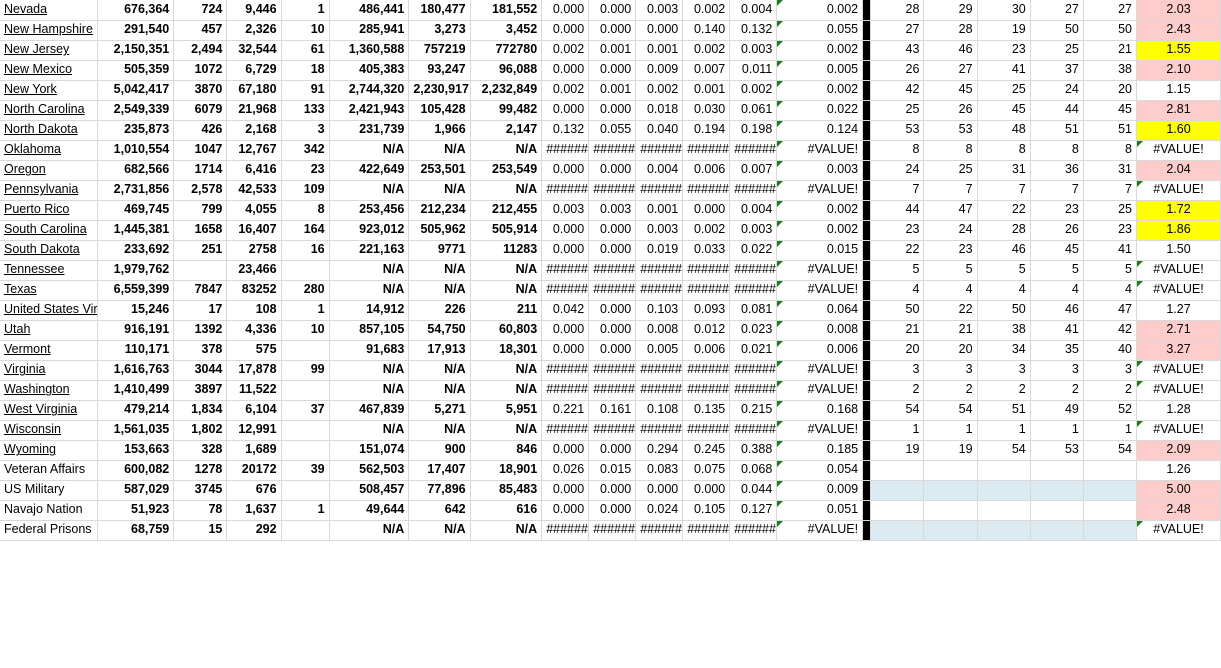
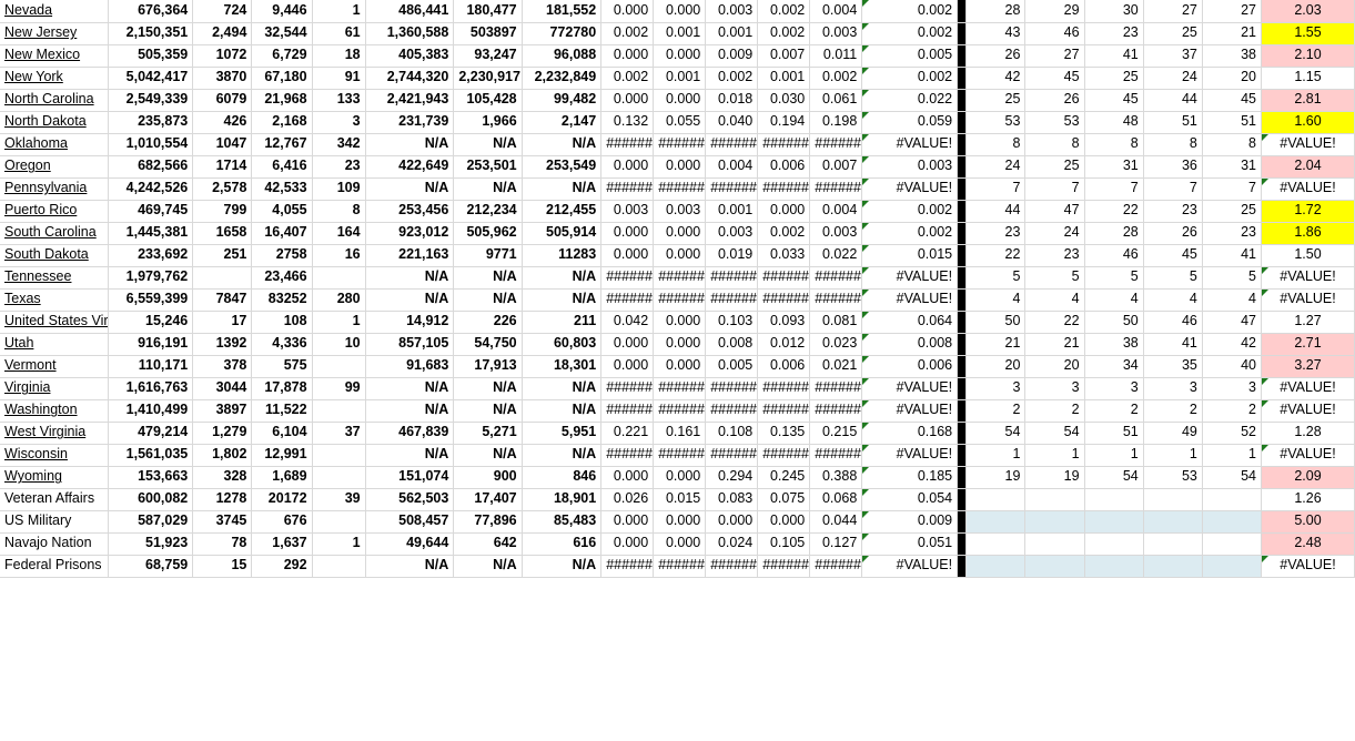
  Nevada	676,364	724	9,446	1	486,441	180,477	181,552	0.000	0.000	0.003	0.002	0.004	0.002		28	29	30	27	27	2.03
- New Hampshire	291,540	457	2,326	10	285,941	3,273	3,452	0.000	0.000	0.000	0.140	0.132	0.055		27	28	19	50	50	2.43
- New Jersey	2,150,351	2,494	32,544	61	1,360,588	757219	772780	0.002	0.001	0.001	0.002	0.003	0.002		43	46	23	25	21	1.55
+ New Jersey	2,150,351	2,494	32,544	61	1,360,588	503897	772780	0.002	0.001	0.001	0.002	0.003	0.002		43	46	23	25	21	1.55
  New Mexico	505,359	1072	6,729	18	405,383	93,247	96,088	0.000	0.000	0.009	0.007	0.011	0.005		26	27	41	37	38	2.10
  New York	5,042,417	3870	67,180	91	2,744,320	2,230,917	2,232,849	0.002	0.001	0.002	0.001	0.002	0.002		42	45	25	24	20	1.15
  North Carolina	2,549,339	6079	21,968	133	2,421,943	105,428	99,482	0.000	0.000	0.018	0.030	0.061	0.022		25	26	45	44	45	2.81
- North Dakota	235,873	426	2,168	3	231,739	1,966	2,147	0.132	0.055	0.040	0.194	0.198	0.124		53	53	48	51	51	1.60
+ North Dakota	235,873	426	2,168	3	231,739	1,966	2,147	0.132	0.055	0.040	0.194	0.198	0.059		53	53	48	51	51	1.60
  Oklahoma	1,010,554	1047	12,767	342	N/A	N/A	N/A	######	######	######	######	######	#VALUE!		8	8	8	8	8	#VALUE!
  Oregon	682,566	1714	6,416	23	422,649	253,501	253,549	0.000	0.000	0.004	0.006	0.007	0.003		24	25	31	36	31	2.04
- Pennsylvania	2,731,856	2,578	42,533	109	N/A	N/A	N/A	######	######	######	######	######	#VALUE!		7	7	7	7	7	#VALUE!
+ Pennsylvania	4,242,526	2,578	42,533	109	N/A	N/A	N/A	######	######	######	######	######	#VALUE!		7	7	7	7	7	#VALUE!
  Puerto Rico	469,745	799	4,055	8	253,456	212,234	212,455	0.003	0.003	0.001	0.000	0.004	0.002		44	47	22	23	25	1.72
  South Carolina	1,445,381	1658	16,407	164	923,012	505,962	505,914	0.000	0.000	0.003	0.002	0.003	0.002		23	24	28	26	23	1.86
  South Dakota	233,692	251	2758	16	221,163	9771	11283	0.000	0.000	0.019	0.033	0.022	0.015		22	23	46	45	41	1.50
  Tennessee	1,979,762		23,466		N/A	N/A	N/A	######	######	######	######	######	#VALUE!		5	5	5	5	5	#VALUE!
  Texas	6,559,399	7847	83252	280	N/A	N/A	N/A	######	######	######	######	######	#VALUE!		4	4	4	4	4	#VALUE!
  United States Vir	15,246	17	108	1	14,912	226	211	0.042	0.000	0.103	0.093	0.081	0.064		50	22	50	46	47	1.27
  Utah	916,191	1392	4,336	10	857,105	54,750	60,803	0.000	0.000	0.008	0.012	0.023	0.008		21	21	38	41	42	2.71
  Vermont	110,171	378	575		91,683	17,913	18,301	0.000	0.000	0.005	0.006	0.021	0.006		20	20	34	35	40	3.27
  Virginia	1,616,763	3044	17,878	99	N/A	N/A	N/A	######	######	######	######	######	#VALUE!		3	3	3	3	3	#VALUE!
  Washington	1,410,499	3897	11,522		N/A	N/A	N/A	######	######	######	######	######	#VALUE!		2	2	2	2	2	#VALUE!
- West Virginia	479,214	1,834	6,104	37	467,839	5,271	5,951	0.221	0.161	0.108	0.135	0.215	0.168		54	54	51	49	52	1.28
+ West Virginia	479,214	1,279	6,104	37	467,839	5,271	5,951	0.221	0.161	0.108	0.135	0.215	0.168		54	54	51	49	52	1.28
  Wisconsin	1,561,035	1,802	12,991		N/A	N/A	N/A	######	######	######	######	######	#VALUE!		1	1	1	1	1	#VALUE!
  Wyoming	153,663	328	1,689		151,074	900	846	0.000	0.000	0.294	0.245	0.388	0.185		19	19	54	53	54	2.09
  Veteran Affairs	600,082	1278	20172	39	562,503	17,407	18,901	0.026	0.015	0.083	0.075	0.068	0.054							1.26
  US Military	587,029	3745	676		508,457	77,896	85,483	0.000	0.000	0.000	0.000	0.044	0.009							5.00
  Navajo Nation	51,923	78	1,637	1	49,644	642	616	0.000	0.000	0.024	0.105	0.127	0.051							2.48
  Federal Prisons	68,759	15	292		N/A	N/A	N/A	######	######	######	######	######	#VALUE!							#VALUE!
